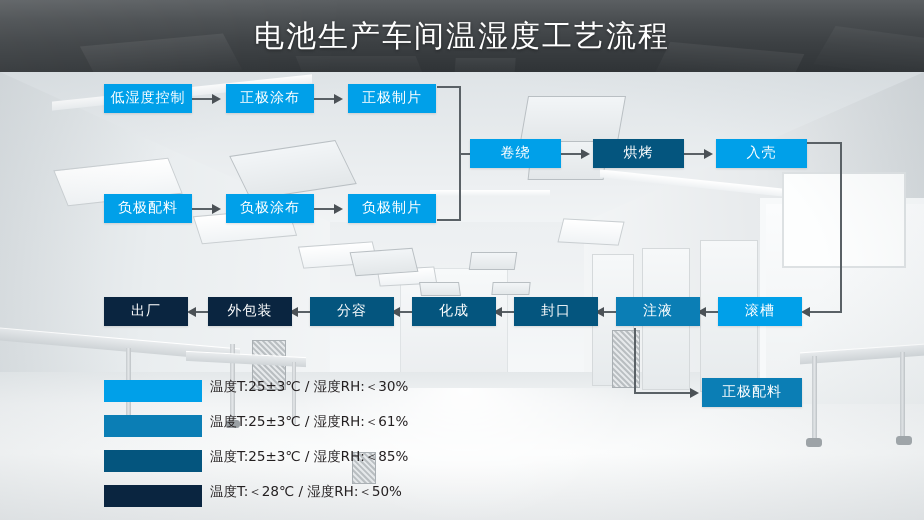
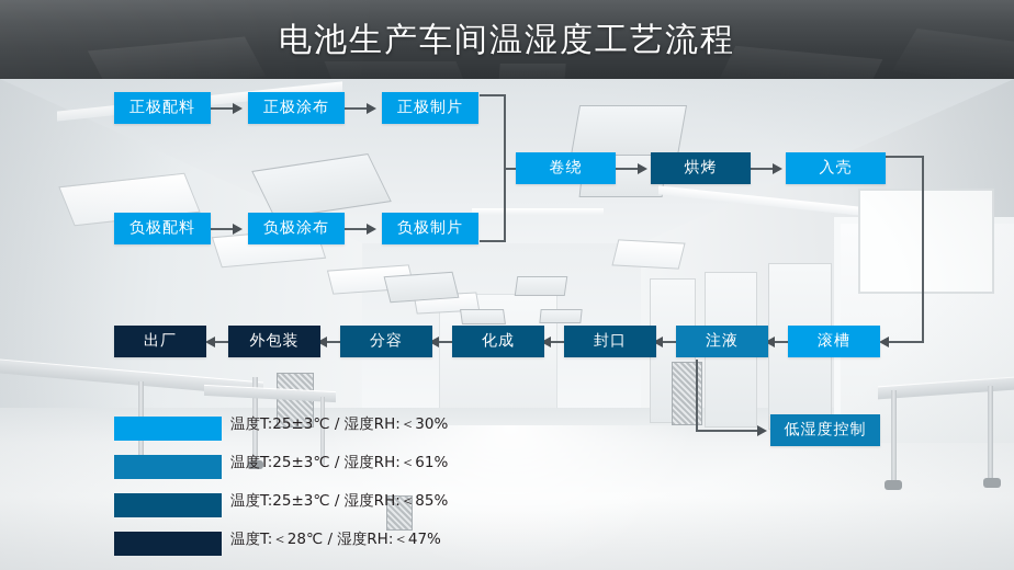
  电池生产车间温湿度工艺流程
- 低湿度控制
+ 正极配料
  正极涂布
  正极制片
  负极配料
  负极涂布
  负极制片
  卷绕
  烘烤
  入壳
  滚槽
  注液
  封口
  化成
  分容
  外包装
  出厂
- 正极配料
+ 低湿度控制
  温度T:25±3℃ / 湿度RH:＜30%
  温度T:25±3℃ / 湿度RH:＜61%
  温度T:25±3℃ / 湿度RH:＜85%
- 温度T:＜28℃ / 湿度RH:＜50%
+ 温度T:＜28℃ / 湿度RH:＜47%
